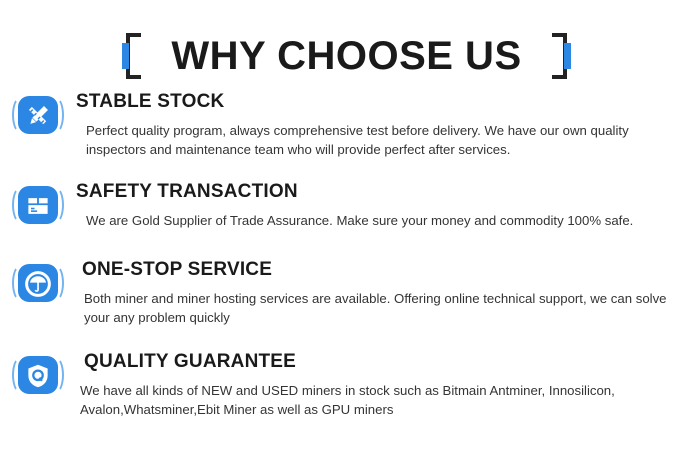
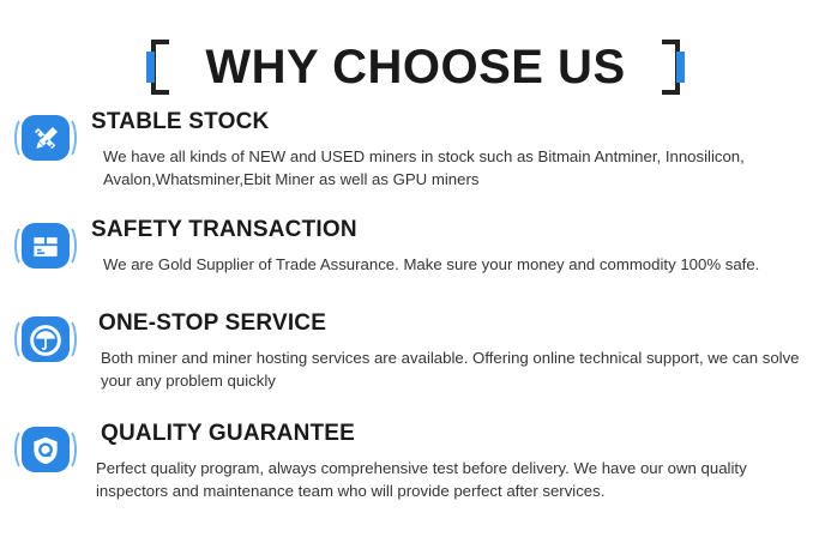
  WHY CHOOSE US
  STABLE STOCK
- Perfect quality program, always comprehensive test before delivery. We have our own quality inspectors and maintenance team who will provide perfect after services.
+ We have all kinds of NEW and USED miners in stock such as Bitmain Antminer, Innosilicon, Avalon,Whatsminer,Ebit Miner as well as GPU miners
  SAFETY TRANSACTION
  We are Gold Supplier of Trade Assurance. Make sure your money and commodity 100% safe.
  ONE-STOP SERVICE
  Both miner and miner hosting services are available. Offering online technical support, we can solve your any problem quickly
  QUALITY GUARANTEE
- We have all kinds of NEW and USED miners in stock such as Bitmain Antminer, Innosilicon, Avalon,Whatsminer,Ebit Miner as well as GPU miners
+ Perfect quality program, always comprehensive test before delivery. We have our own quality inspectors and maintenance team who will provide perfect after services.
